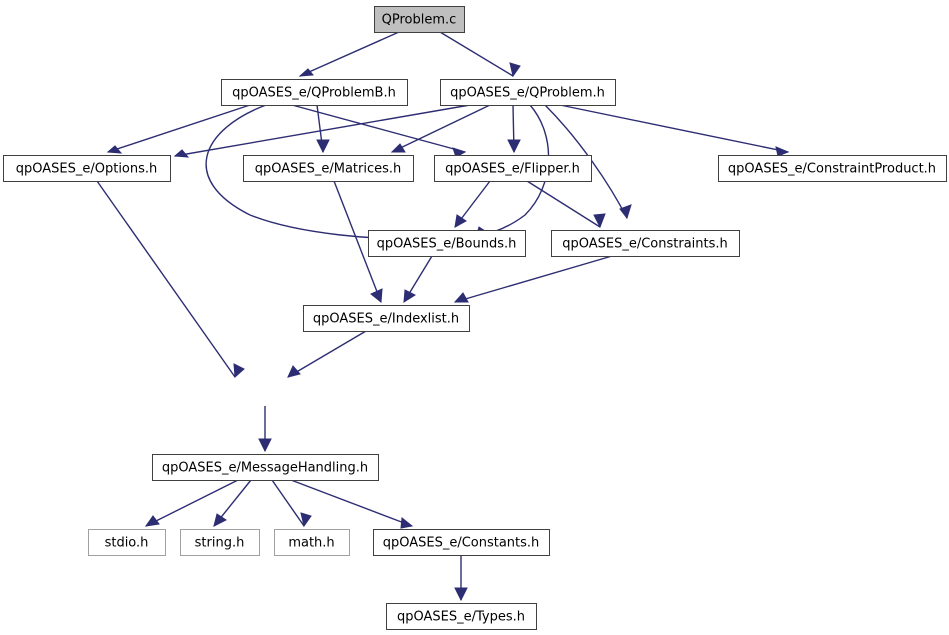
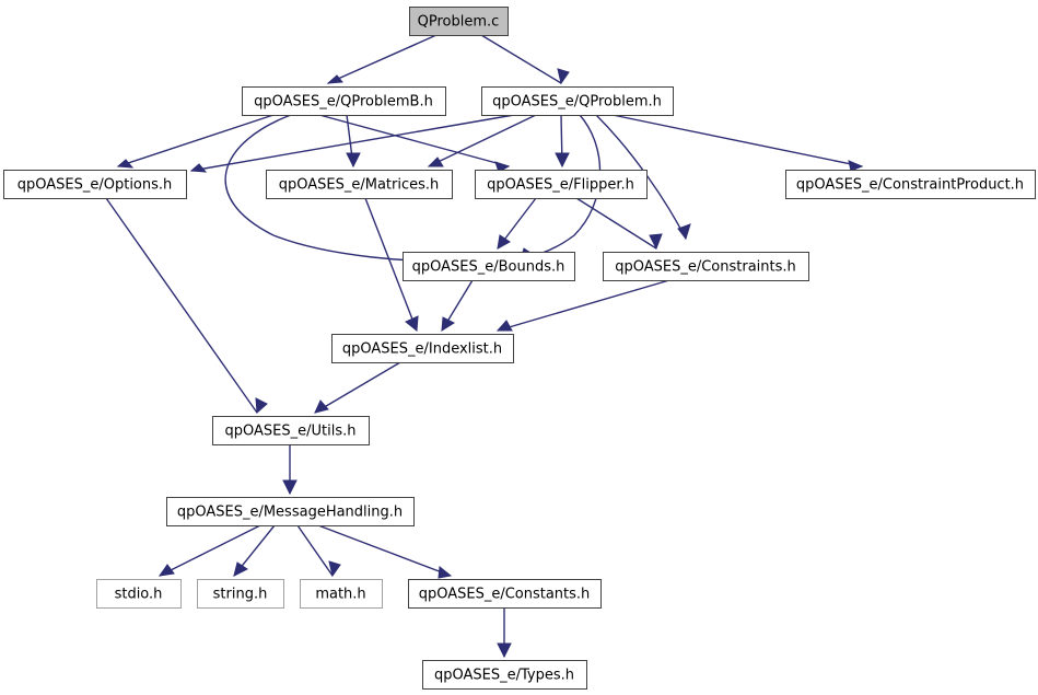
  QProblem.c
  qpOASES_e/QProblemB.h
  qpOASES_e/QProblem.h
  qpOASES_e/Options.h
  qpOASES_e/Matrices.h
  qpOASES_e/Flipper.h
  qpOASES_e/ConstraintProduct.h
  qpOASES_e/Bounds.h
  qpOASES_e/Constraints.h
  qpOASES_e/Indexlist.h
+ qpOASES_e/Utils.h
  qpOASES_e/MessageHandling.h
  stdio.h
  string.h
  math.h
  qpOASES_e/Constants.h
  qpOASES_e/Types.h
